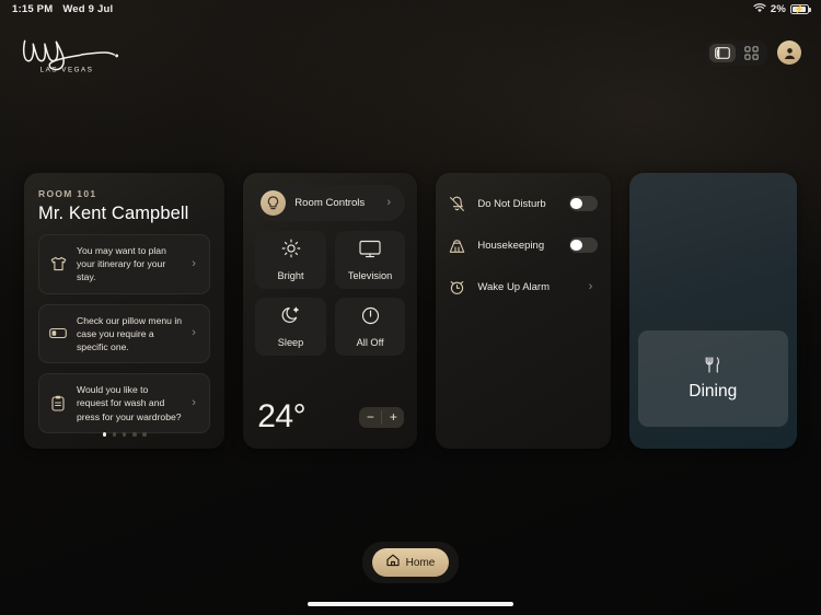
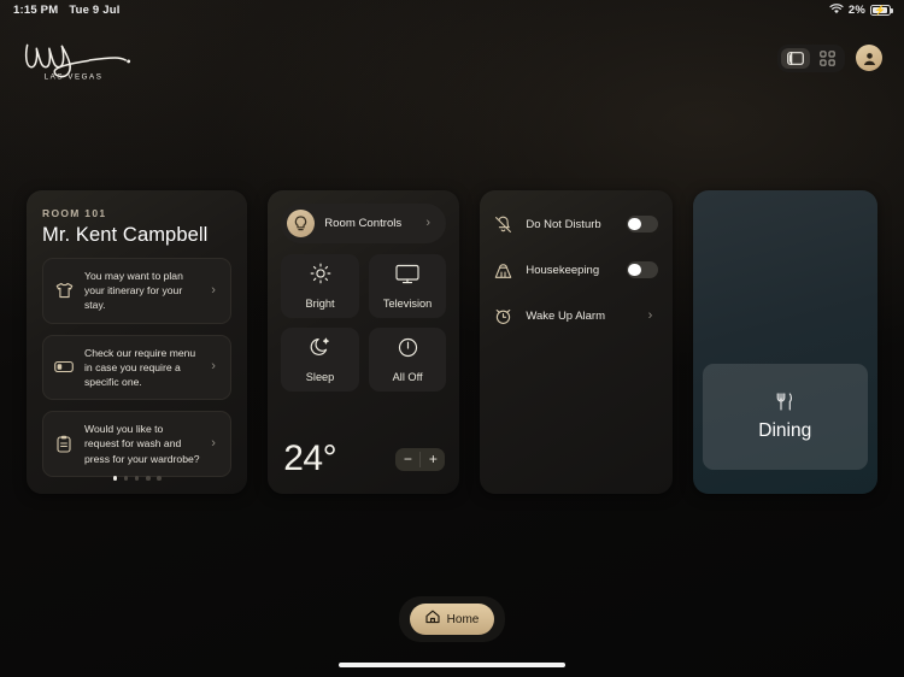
  1:15 PM
- Wed 9 Jul
+ Tue 9 Jul
  2%
  ⚡
  ROOM 101
  Mr. Kent Campbell
  You may want to plan your itinerary for your stay.
  ›
- Check our pillow menu in case you require a specific one.
+ Check our require menu in case you require a specific one.
  ›
  Would you like to request for wash and press for your wardrobe?
  ›
  Room Controls
  ›
  Bright
  Television
  Sleep
  All Off
  24°
  −
  +
  Do Not Disturb
  Housekeeping
  Wake Up Alarm
  ›
  Dining
  Home
